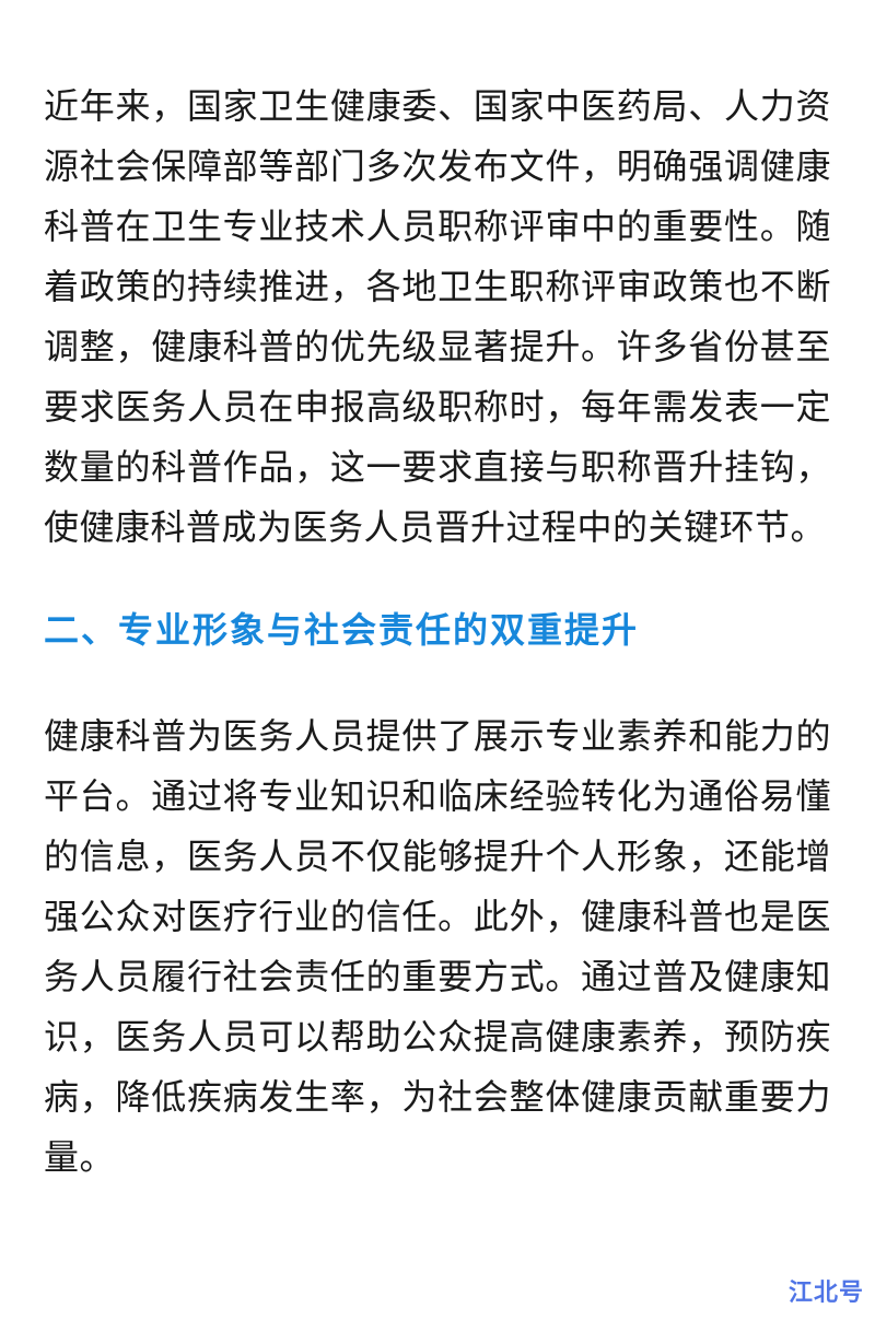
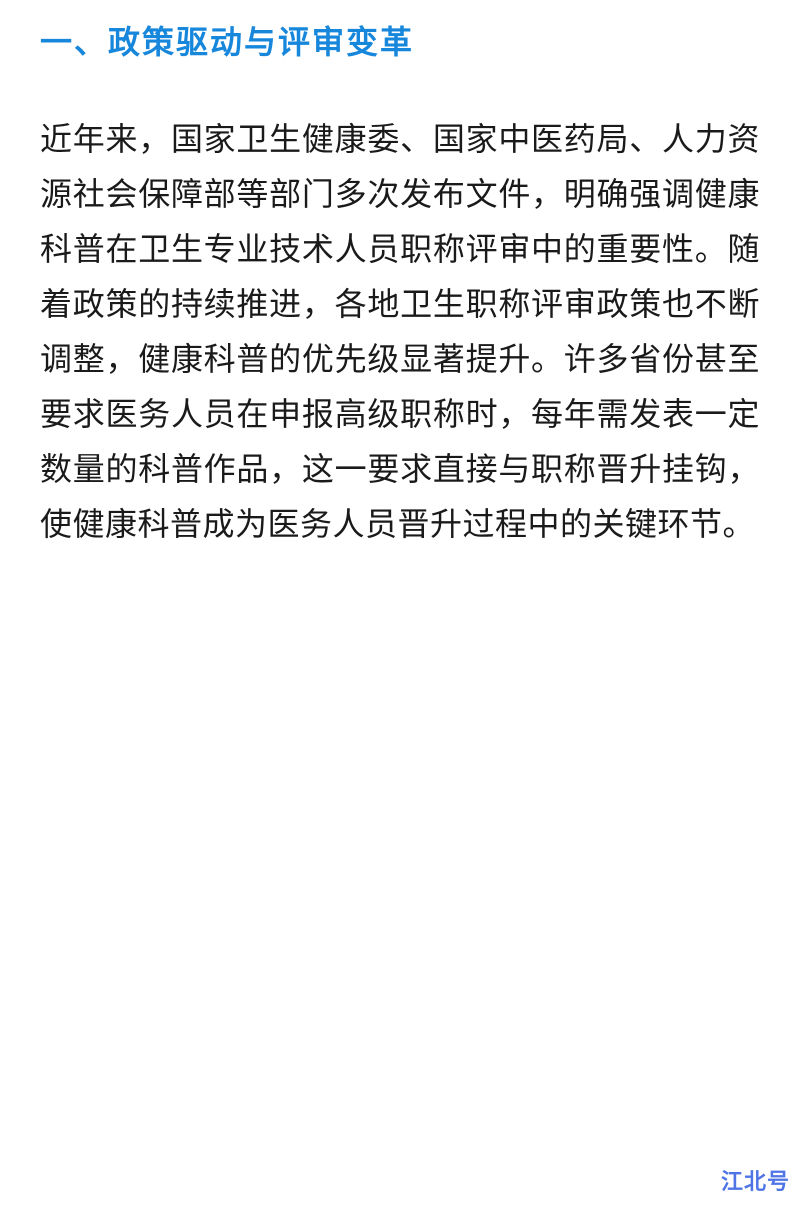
+ 一、政策驱动与评审变革
  近年来，国家卫生健康委、国家中医药局、人力资源社会保障部等部门多次发布文件，明确强调健康科普在卫生专业技术人员职称评审中的重要性。随着政策的持续推进，各地卫生职称评审政策也不断调整，健康科普的优先级显著提升。许多省份甚至要求医务人员在申报高级职称时，每年需发表一定数量的科普作品，这一要求直接与职称晋升挂钩，使健康科普成为医务人员晋升过程中的关键环节。
- 二、专业形象与社会责任的双重提升
- 健康科普为医务人员提供了展示专业素养和能力的平台。通过将专业知识和临床经验转化为通俗易懂的信息，医务人员不仅能够提升个人形象，还能增强公众对医疗行业的信任。此外，健康科普也是医务人员履行社会责任的重要方式。通过普及健康知识，医务人员可以帮助公众提高健康素养，预防疾病，降低疾病发生率，为社会整体健康贡献重要力量。
  江北号
